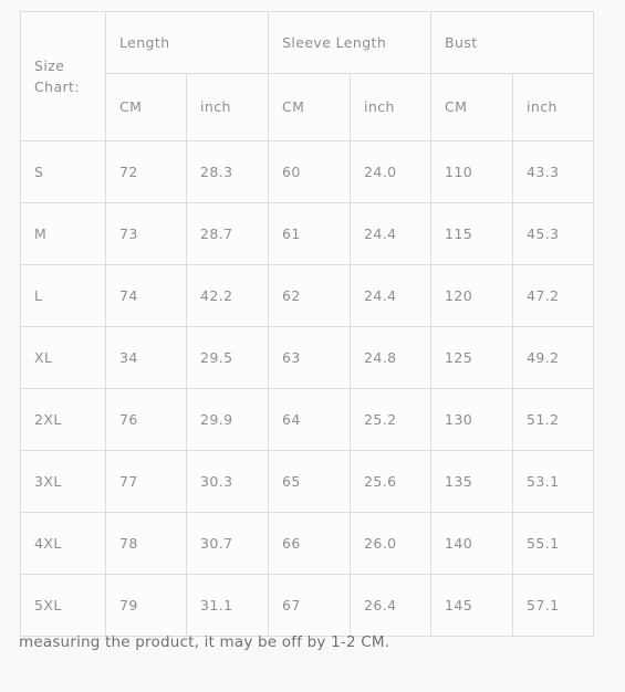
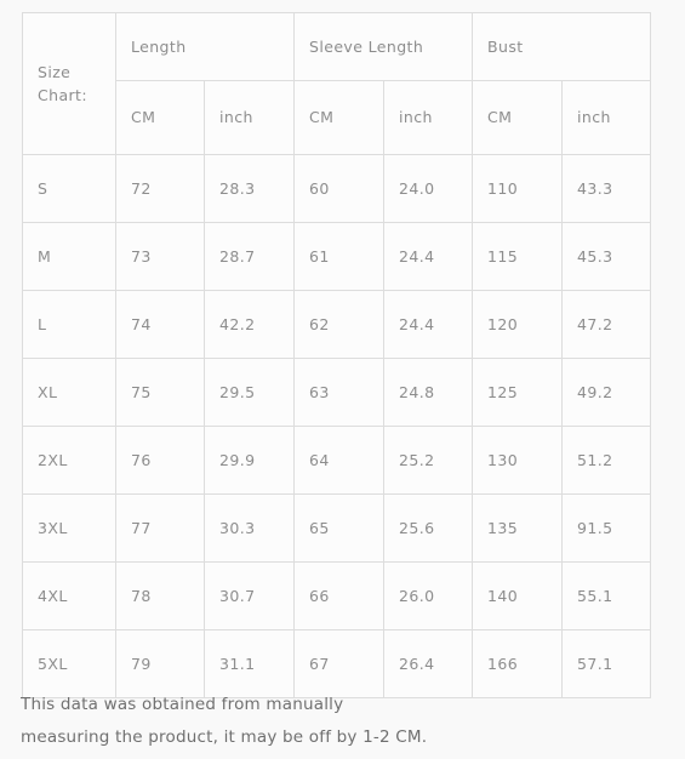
  Size Chart:	Length	Sleeve Length	Bust
  CM	inch	CM	inch	CM	inch
  S	72	28.3	60	24.0	110	43.3
  M	73	28.7	61	24.4	115	45.3
  L	74	42.2	62	24.4	120	47.2
- XL	34	29.5	63	24.8	125	49.2
+ XL	75	29.5	63	24.8	125	49.2
  2XL	76	29.9	64	25.2	130	51.2
- 3XL	77	30.3	65	25.6	135	53.1
+ 3XL	77	30.3	65	25.6	135	91.5
  4XL	78	30.7	66	26.0	140	55.1
- 5XL	79	31.1	67	26.4	145	57.1
+ 5XL	79	31.1	67	26.4	166	57.1
+ This data was obtained from manually
  measuring the product, it may be off by 1-2 CM.
